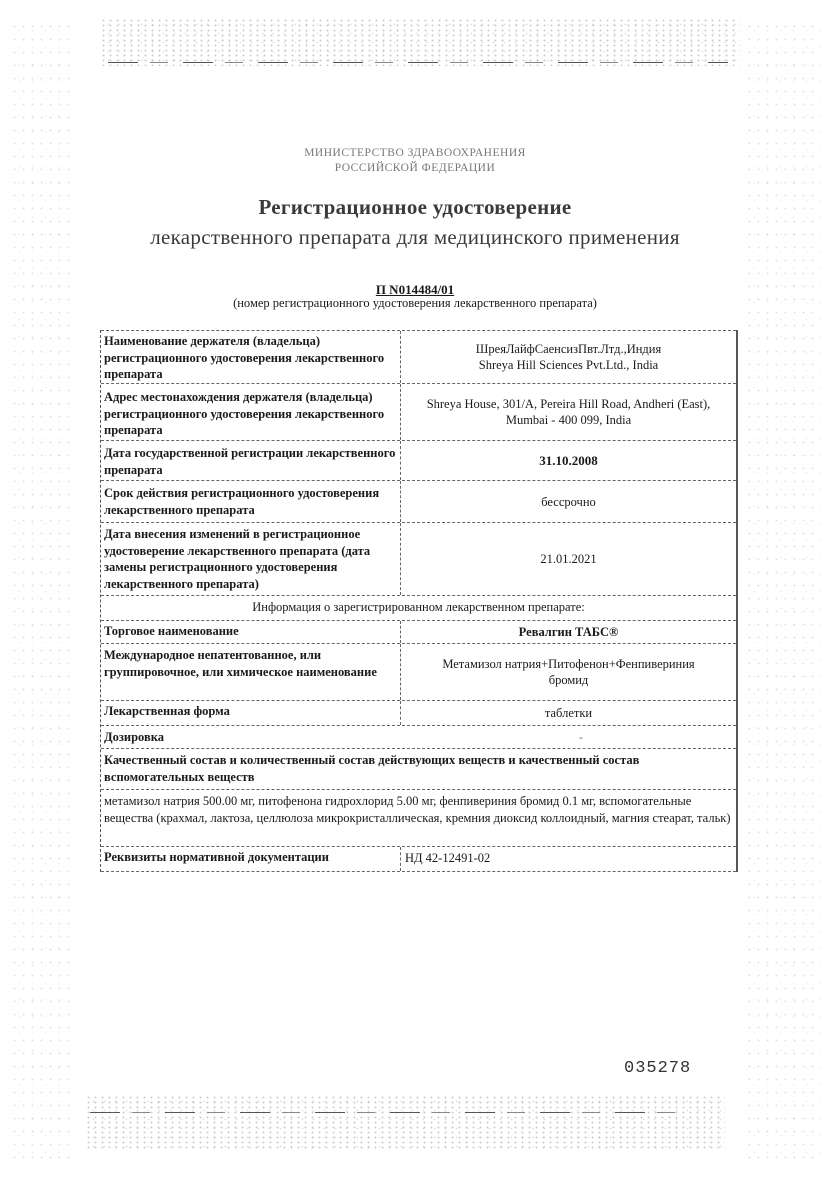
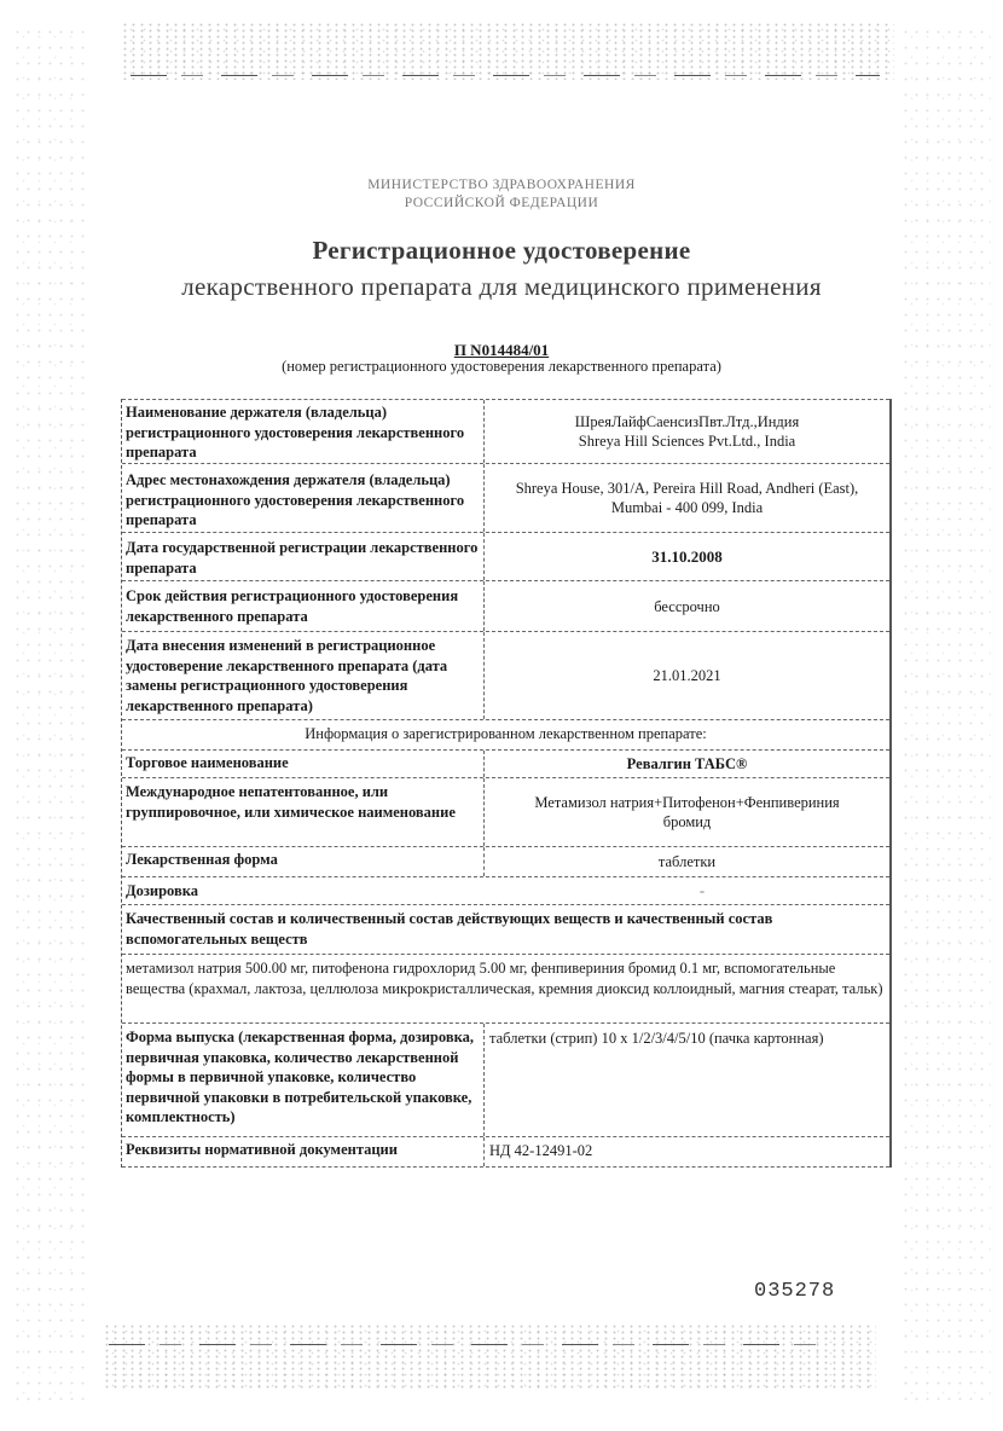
  МИНИСТЕРСТВО ЗДРАВООХРАНЕНИЯ
  РОССИЙСКОЙ ФЕДЕРАЦИИ
  Регистрационное удостоверение
  лекарственного препарата для медицинского применения
  П N014484/01
  (номер регистрационного удостоверения лекарственного препарата)
  Наименование держателя (владельца) регистрационного удостоверения лекарственного препарата
  ШреяЛайфСаенсизПвт.Лтд.,Индия
  Shreya Hill Sciences Pvt.Ltd., India
  Адрес местонахождения держателя (владельца) регистрационного удостоверения лекарственного препарата
  Shreya House, 301/A, Pereira Hill Road, Andheri (East),
  Mumbai - 400 099, India
  Дата государственной регистрации лекарственного препарата
  31.10.2008
  Срок действия регистрационного удостоверения лекарственного препарата
  бессрочно
  Дата внесения изменений в регистрационное удостоверение лекарственного препарата (дата замены регистрационного удостоверения лекарственного препарата)
  21.01.2021
  Информация о зарегистрированном лекарственном препарате:
  Торговое наименование
  Ревалгин ТАБС®
  Международное непатентованное, или группировочное, или химическое наименование
  Метамизол натрия+Питофенон+Фенпивериния бромид
  Лекарственная форма
  таблетки
  Дозировка
  -
  Качественный состав и количественный состав действующих веществ и качественный состав вспомогательных веществ
  метамизол натрия 500.00 мг, питофенона гидрохлорид 5.00 мг, фенпивериния бромид 0.1 мг, вспомогательные вещества (крахмал, лактоза, целлюлоза микрокристаллическая, кремния диоксид коллоидный, магния стеарат, тальк)
+ Форма выпуска (лекарственная форма, дозировка, первичная упаковка, количество лекарственной формы в первичной упаковке, количество первичной упаковки в потребительской упаковке, комплектность)
+ таблетки (стрип) 10 х 1/2/3/4/5/10 (пачка картонная)
  Реквизиты нормативной документации
  НД 42-12491-02
  035278
